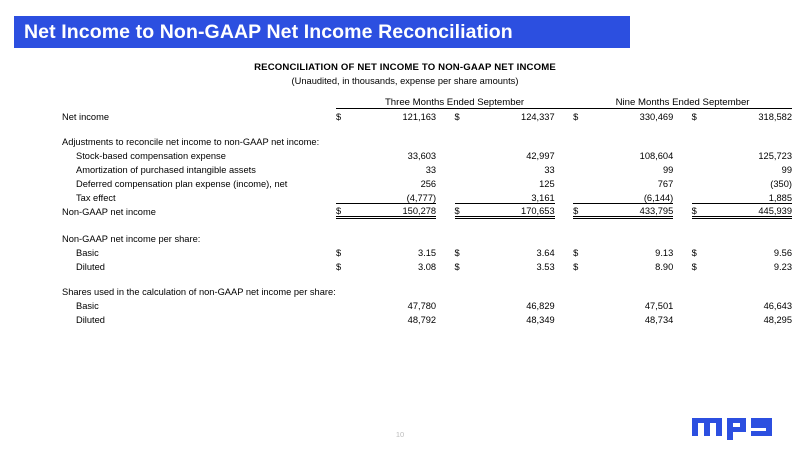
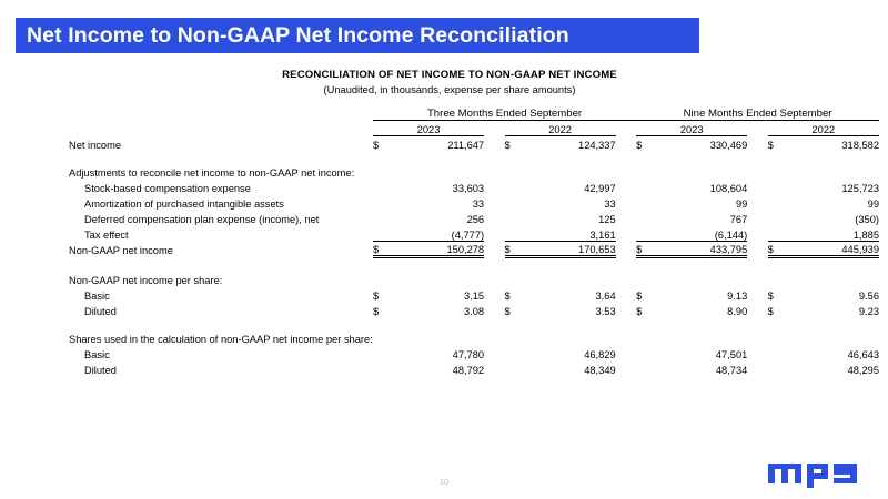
  Net Income to Non-GAAP Net Income Reconciliation
  RECONCILIATION OF NET INCOME TO NON-GAAP NET INCOME
  (Unaudited, in thousands, expense per share amounts)
  	Three Months Ended September	Nine Months Ended September
+ 	2023		2022		2023		2022
- Net income	$	121,163		$	124,337		$	330,469		$	318,582
+ Net income	$	211,647		$	124,337		$	330,469		$	318,582
  Adjustments to reconcile net income to non-GAAP net income:
  Stock-based compensation expense		33,603			42,997			108,604			125,723
  Amortization of purchased intangible assets		33			33			99			99
  Deferred compensation plan expense (income), net		256			125			767			(350)
  Tax effect		(4,777)			3,161			(6,144)			1,885
  Non-GAAP net income	$	150,278		$	170,653		$	433,795		$	445,939
  Non-GAAP net income per share:
  Basic	$	3.15		$	3.64		$	9.13		$	9.56
  Diluted	$	3.08		$	3.53		$	8.90		$	9.23
  Shares used in the calculation of non-GAAP net income per share:
  Basic		47,780			46,829			47,501			46,643
  Diluted		48,792			48,349			48,734			48,295
  10
